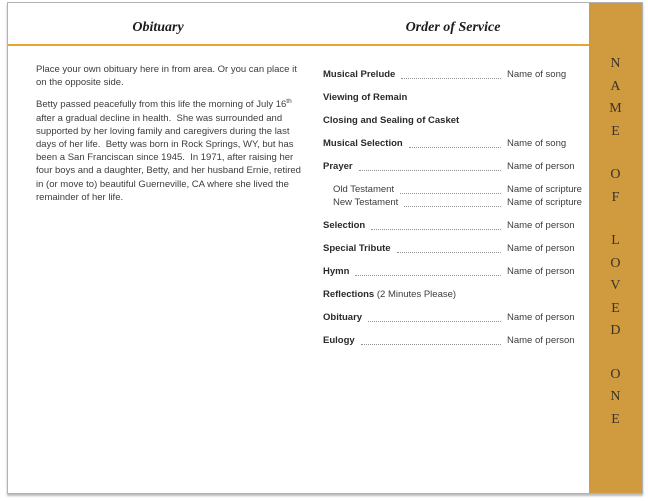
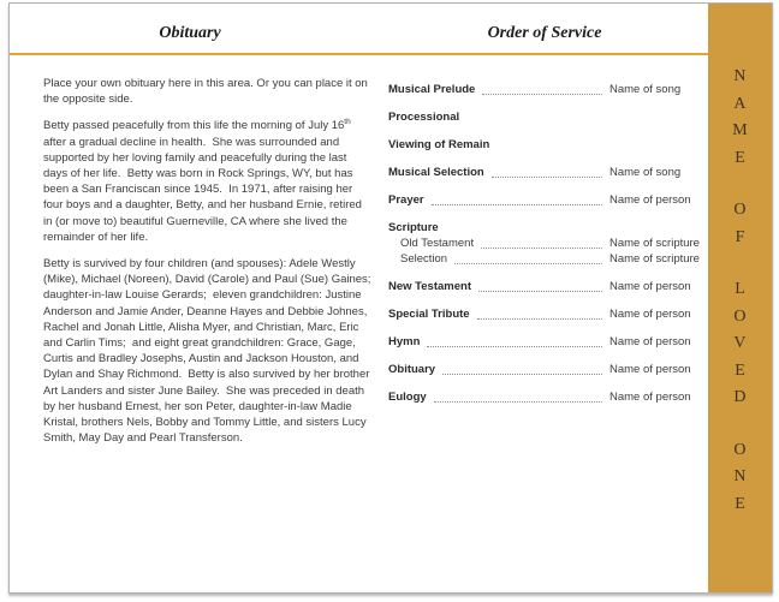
  Obituary
  Order of Service
- Place your own obituary here in from area. Or you can place it on the opposite side.
+ Place your own obituary here in this area. Or you can place it on the opposite side.
- Betty passed peacefully from this life the morning of July 16 after a gradual decline in health. She was surrounded and supported by her loving family and caregivers during the last days of her life. Betty was born in Rock Springs, WY, but has been a San Franciscan since 1945. In 1971, after raising her four boys and a daughter, Betty, and her husband Ernie, retired in (or move to) beautiful Guerneville, CA where she lived the remainder of her life.
+ Betty passed peacefully from this life the morning of July 16 after a gradual decline in health. She was surrounded and supported by her loving family and peacefully during the last days of her life. Betty was born in Rock Springs, WY, but has been a San Franciscan since 1945. In 1971, after raising her four boys and a daughter, Betty, and her husband Ernie, retired in (or move to) beautiful Guerneville, CA where she lived the remainder of her life.
+ Betty is survived by four children (and spouses): Adele Westly (Mike), Michael (Noreen), David (Carole) and Paul (Sue) Gaines; daughter-in-law Louise Gerards; eleven grandchildren: Justine Anderson and Jamie Ander, Deanne Hayes and Debbie Johnes, Rachel and Jonah Little, Alisha Myer, and Christian, Marc, Eric and Carlin Tims; and eight great grandchildren: Grace, Gage, Curtis and Bradley Josephs, Austin and Jackson Houston, and Dylan and Shay Richmond. Betty is also survived by her brother Art Landers and sister June Bailey. She was preceded in death by her husband Ernest, her son Peter, daughter-in-law Madie Kristal, brothers Nels, Bobby and Tommy Little, and sisters Lucy Smith, May Day and Pearl Transferson.
  Musical Prelude
  Name of song
+ Processional
  Viewing of Remain
- Closing and Sealing of Casket
  Musical Selection
  Name of song
  Prayer
  Name of person
+ Scripture
  Old Testament
  Name of scripture
- New Testament
+ Selection
  Name of scripture
- Selection
+ New Testament
  Name of person
  Special Tribute
  Name of person
  Hymn
  Name of person
- Reflections
- (2 Minutes Please)
  Obituary
  Name of person
  Eulogy
  Name of person
  N
  A
  M
  E
  O
  F
  L
  O
  V
  E
  D
  O
  N
  E
